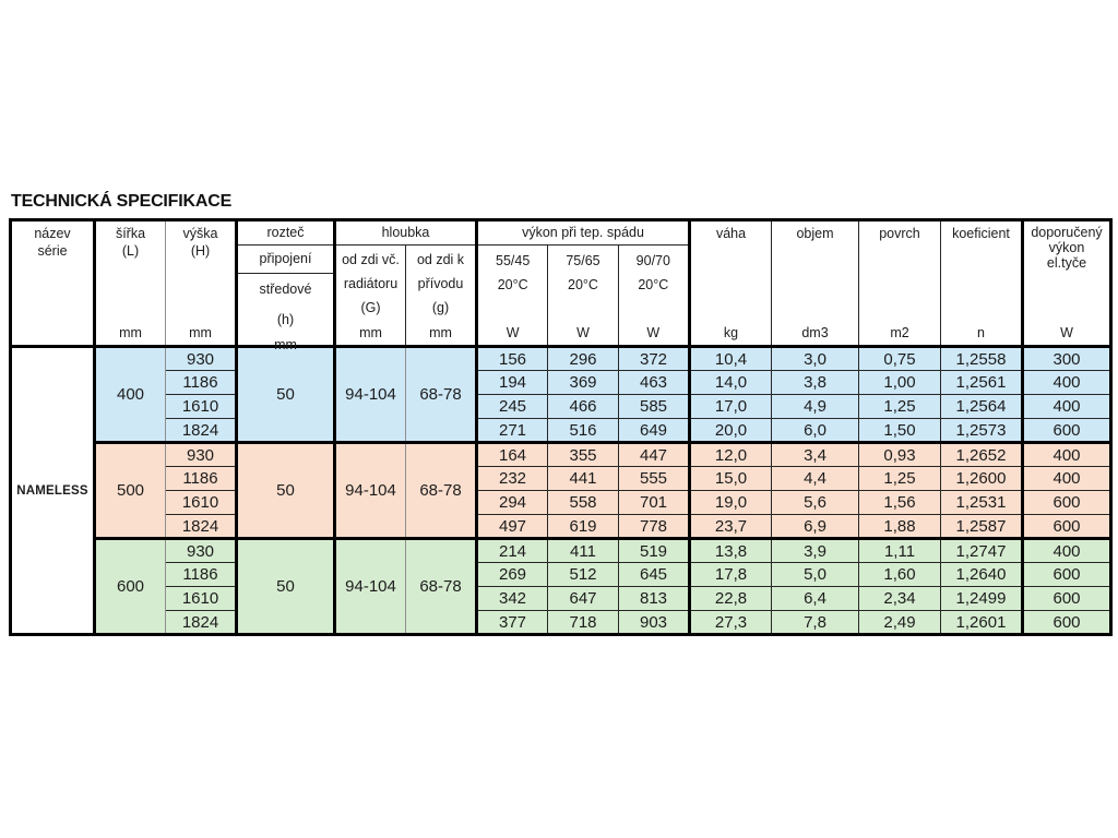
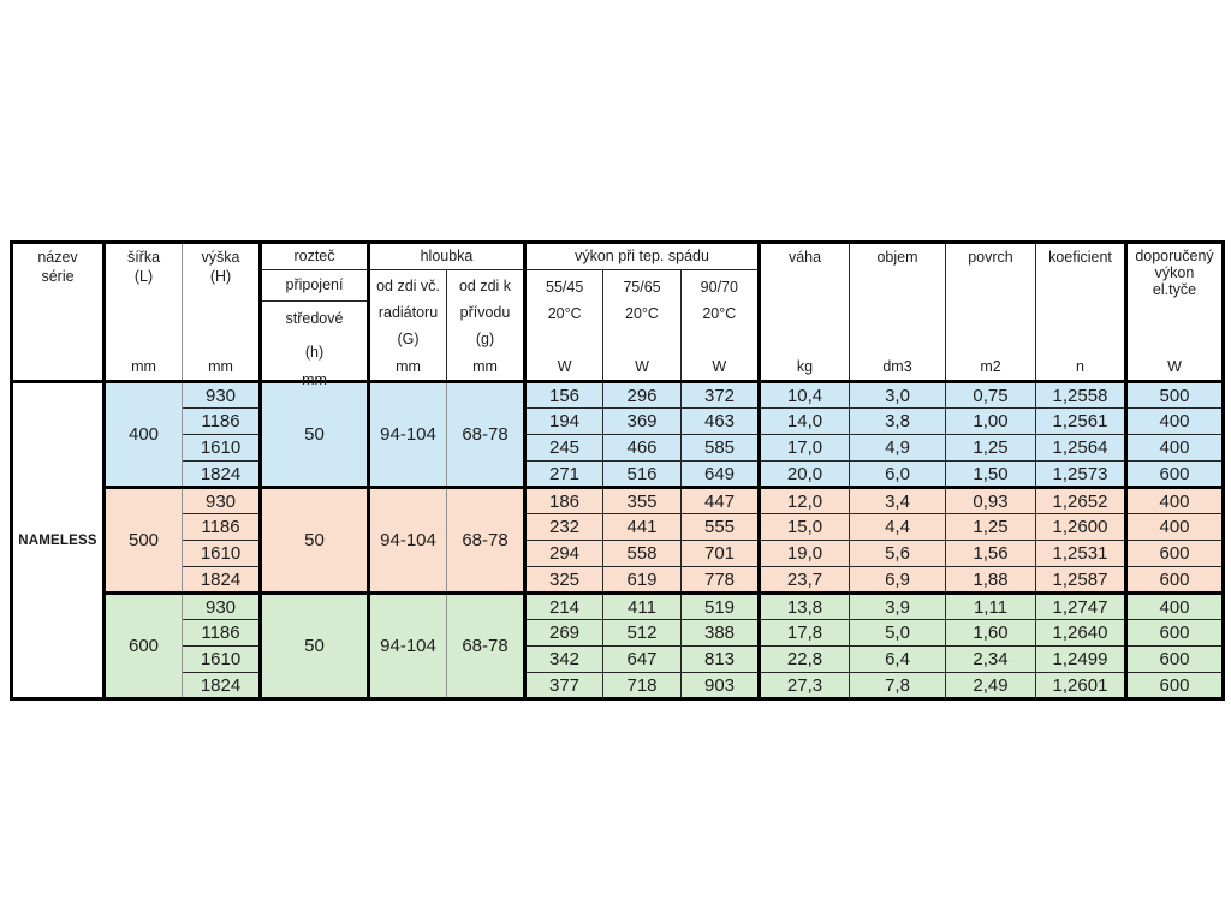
- TECHNICKÁ SPECIFIKACE
  název série	šířka (L) mm	výška (H) mm	rozteč připojení středové (h) mm	hloubka od zdi vč. radiátoru (G) mm od zdi k přívodu (g) mm	výkon při tep. spádu 55/45 20°C W 75/65 20°C W 90/70 20°C W	váha kg	objem dm3	povrch m2	koeficient n	doporučený výkon el.tyče W
- NAMELESS	400	930	50	94-104	68-78	156	296	372	10,4	3,0	0,75	1,2558	300
+ NAMELESS	400	930	50	94-104	68-78	156	296	372	10,4	3,0	0,75	1,2558	500
  1186	194	369	463	14,0	3,8	1,00	1,2561	400
  1610	245	466	585	17,0	4,9	1,25	1,2564	400
  1824	271	516	649	20,0	6,0	1,50	1,2573	600
- 500	930	50	94-104	68-78	164	355	447	12,0	3,4	0,93	1,2652	400
+ 500	930	50	94-104	68-78	186	355	447	12,0	3,4	0,93	1,2652	400
  1186	232	441	555	15,0	4,4	1,25	1,2600	400
  1610	294	558	701	19,0	5,6	1,56	1,2531	600
- 1824	497	619	778	23,7	6,9	1,88	1,2587	600
+ 1824	325	619	778	23,7	6,9	1,88	1,2587	600
  600	930	50	94-104	68-78	214	411	519	13,8	3,9	1,11	1,2747	400
- 1186	269	512	645	17,8	5,0	1,60	1,2640	600
+ 1186	269	512	388	17,8	5,0	1,60	1,2640	600
  1610	342	647	813	22,8	6,4	2,34	1,2499	600
  1824	377	718	903	27,3	7,8	2,49	1,2601	600
